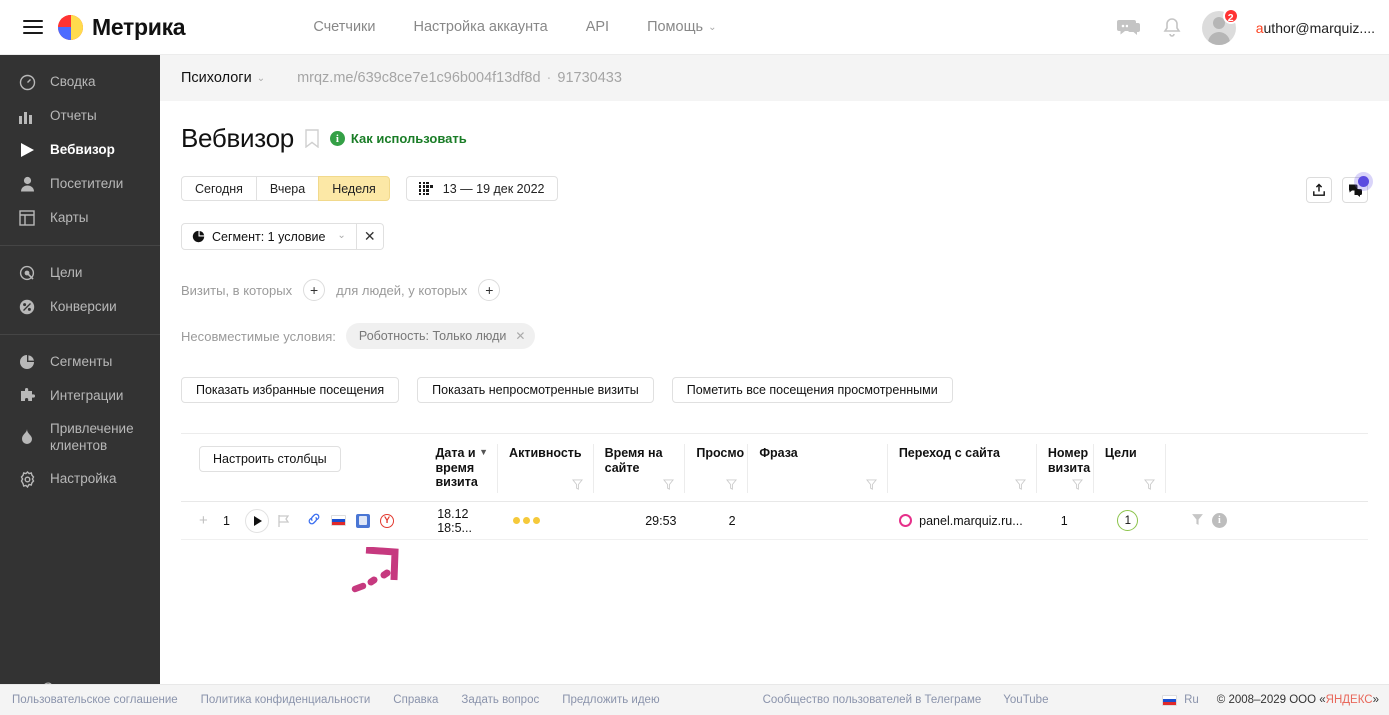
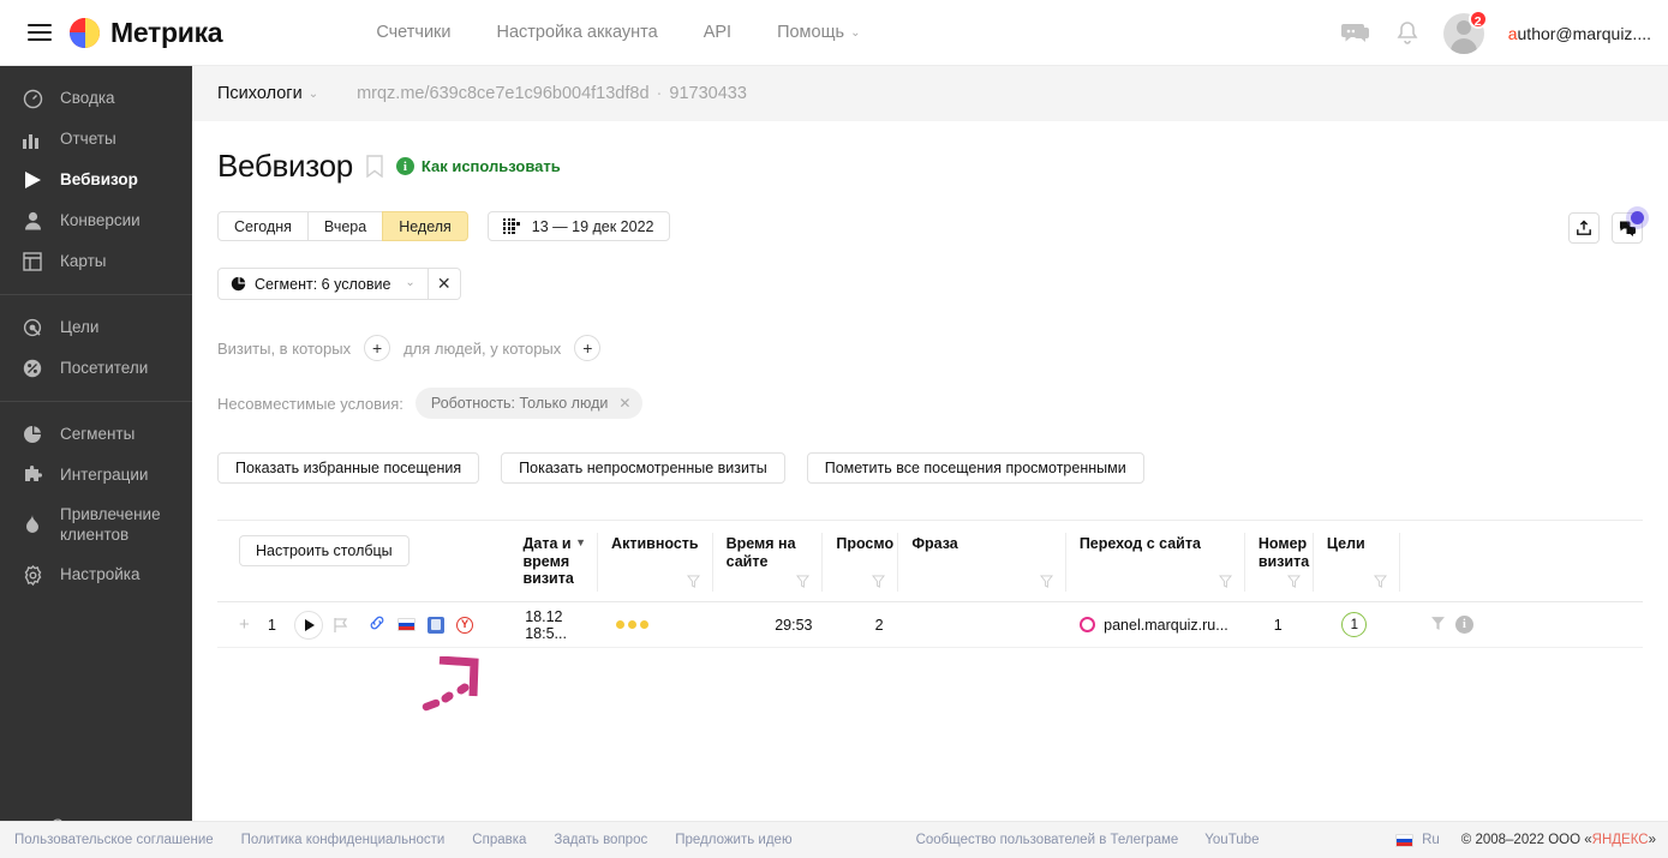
  Метрика
  Счетчики
  Настройка аккаунта
  API
  Помощь ⌄
  2
  author@marquiz....
  Сводка
  Отчеты
  Вебвизор
- Посетители
+ Конверсии
  Карты
  Цели
- Конверсии
+ Посетители
  Сегменты
  Интеграции
  Привлечение
  клиентов
  Настройка
  Психологи ⌄
  mrqz.me/639c8ce7e1c96b004f13df8d
  ·
  91730433
  Вебвизор
  i
  Как использовать
  Сегодня
  Вчера
  Неделя
  13 — 19 дек 2022
- Сегмент: 1 условие
+ Сегмент: 6 условие
  ⌄
  ✕
  Визиты, в которых
  +
  для людей, у которых
  +
  Несовместимые условия:
  Роботность: Только люди
  ✕
  Показать избранные посещения
  Показать непросмотренные визиты
  Пометить все посещения просмотренными
  Настроить столбцы
  Дата и время визита
  ▼
  Активность
  Время на сайте
  Просмо
  Фраза
  Переход с сайта
  Номер визита
  Цели
  +
  1
  Y
  18.12 18:5...
  29:53
  2
  panel.marquiz.ru...
  1
  1
  i
  Пользовательское соглашение
  Политика конфиденциальности
  Справка
  Задать вопрос
  Предложить идею
  Сообщество пользователей в Телеграме
  YouTube
  Ru
- © 2008–2029 ООО «ЯНДЕКС»
+ © 2008–2022 ООО «ЯНДЕКС»
